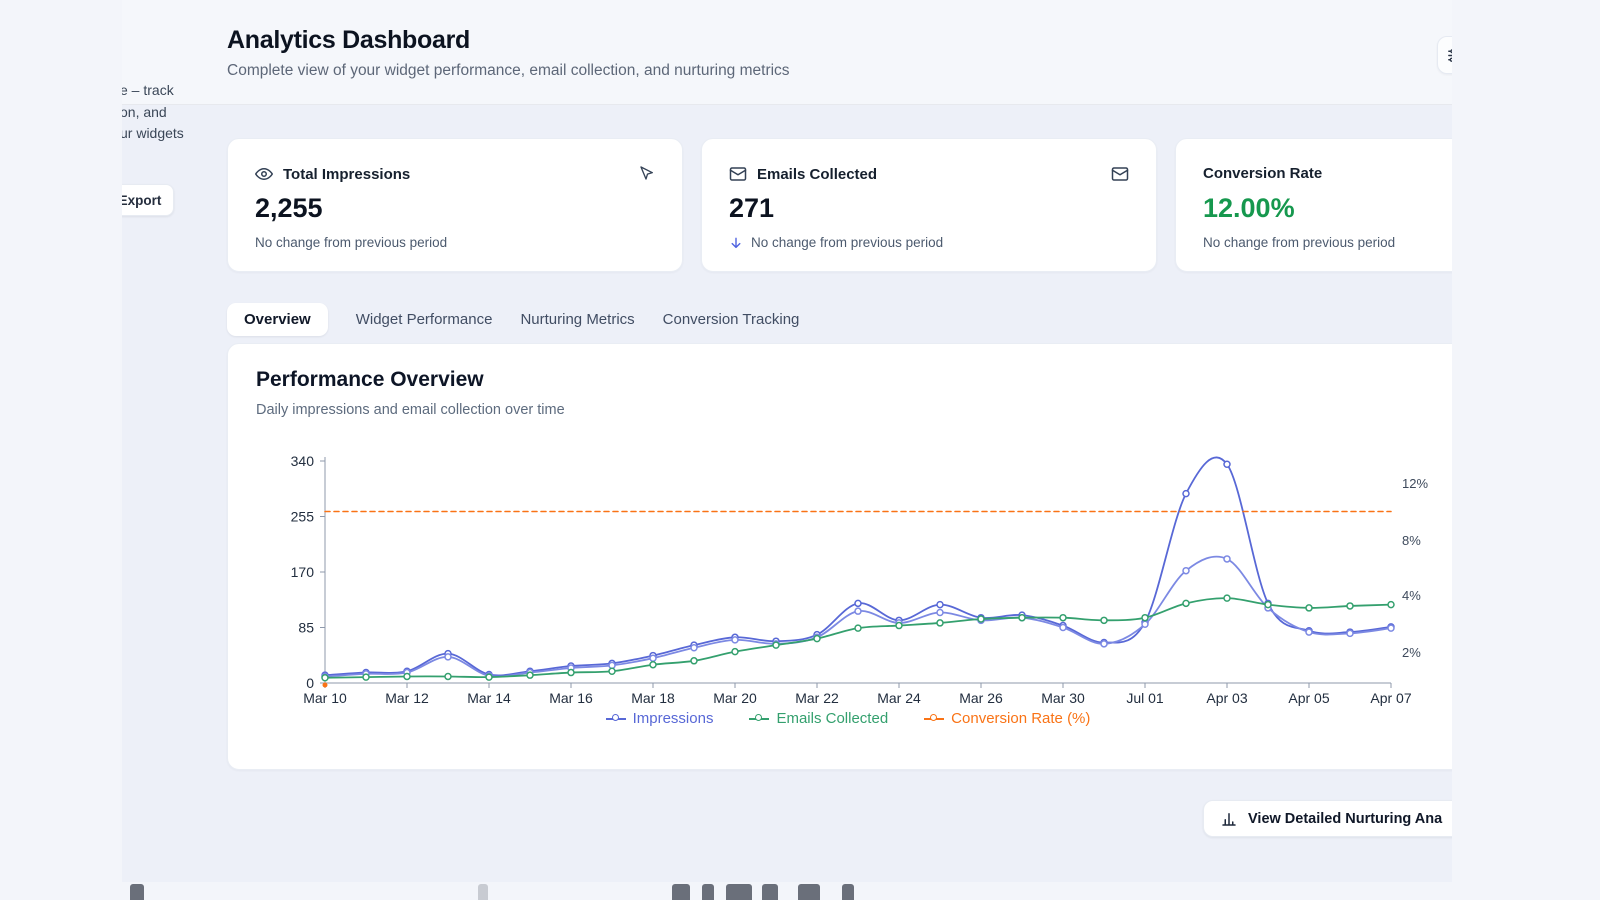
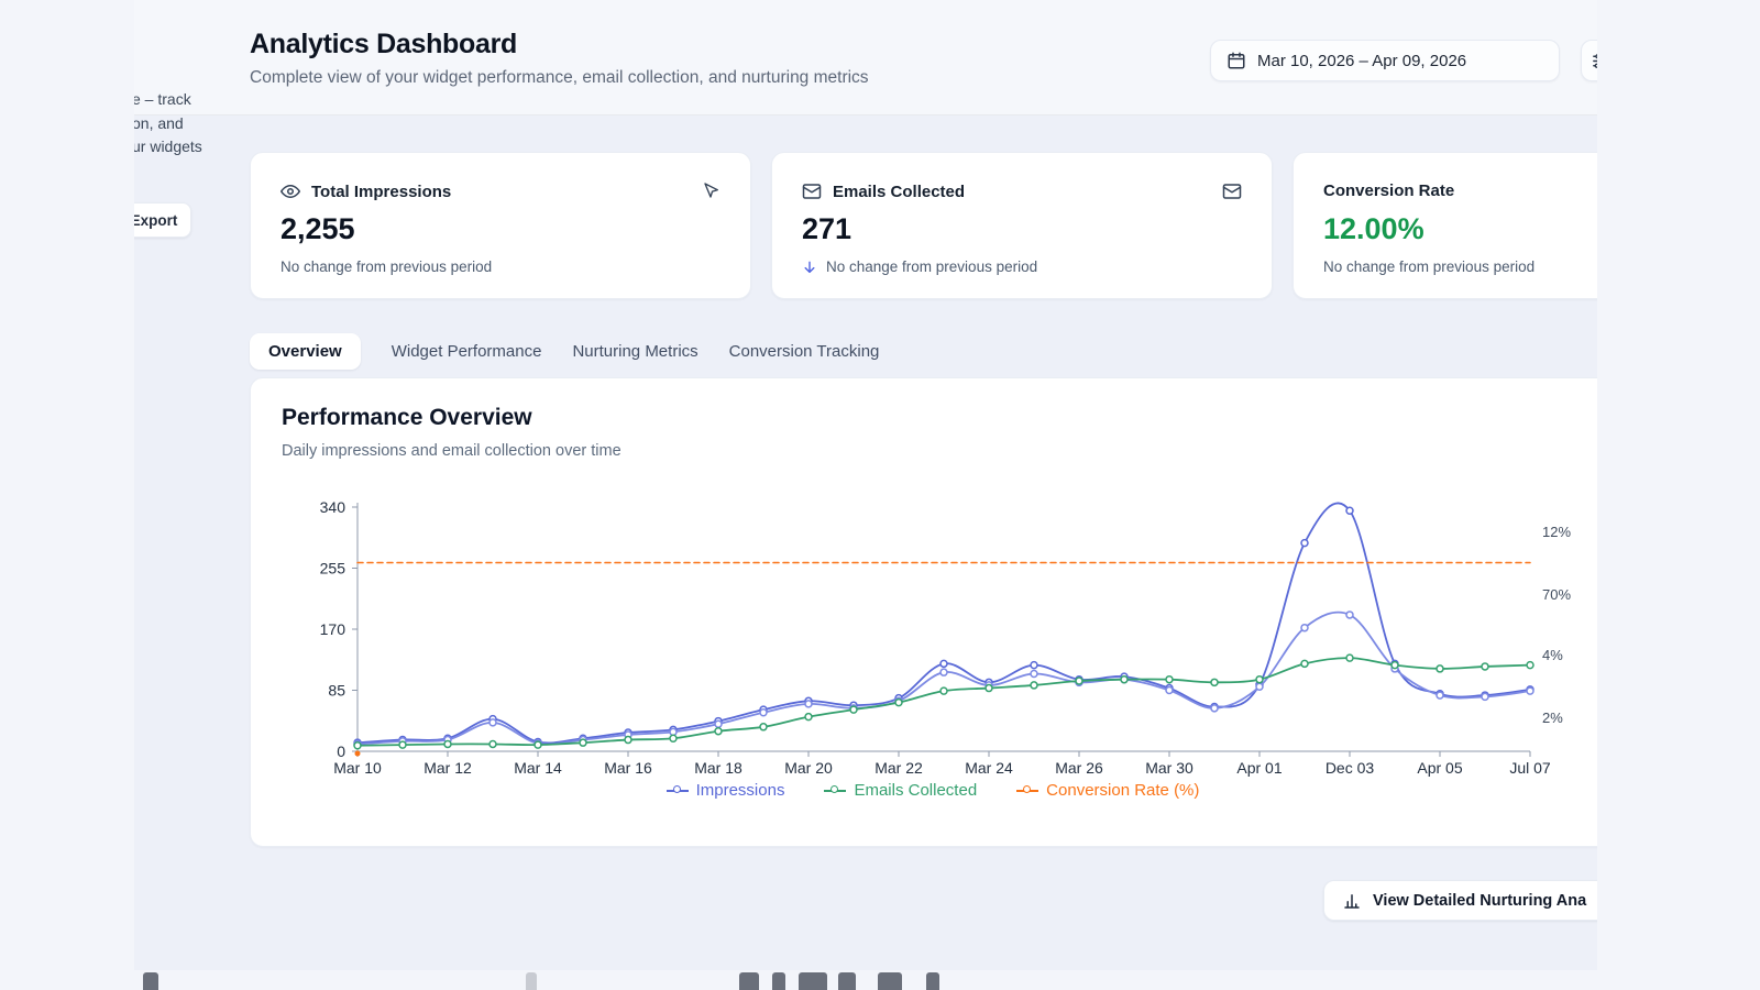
  e – track
  on, and
  ur widgets
  Export
  Analytics Dashboard
  Complete view of your widget performance, email collection, and nurturing metrics
+ Mar 10, 2026 – Apr 09, 2026
  Total Impressions
  2,255
  No change from previous period
  Emails Collected
  271
  No change from previous period
  Conversion Rate
  12.00%
  No change from previous period
  Overview
  Widget Performance
  Nurturing Metrics
  Conversion Tracking
  Performance Overview
  Daily impressions and email collection over time
  0
  85
  170
  255
  340
  Mar 10
  Mar 12
  Mar 14
  Mar 16
  Mar 18
  Mar 20
  Mar 22
  Mar 24
  Mar 26
  Mar 30
- Jul 01
+ Apr 01
- Apr 03
+ Dec 03
  Apr 05
- Apr 07
+ Jul 07
  12%
- 8%
+ 70%
  4%
  2%
  Impressions
  Emails Collected
  Conversion Rate (%)
  View Detailed Nurturing Ana
